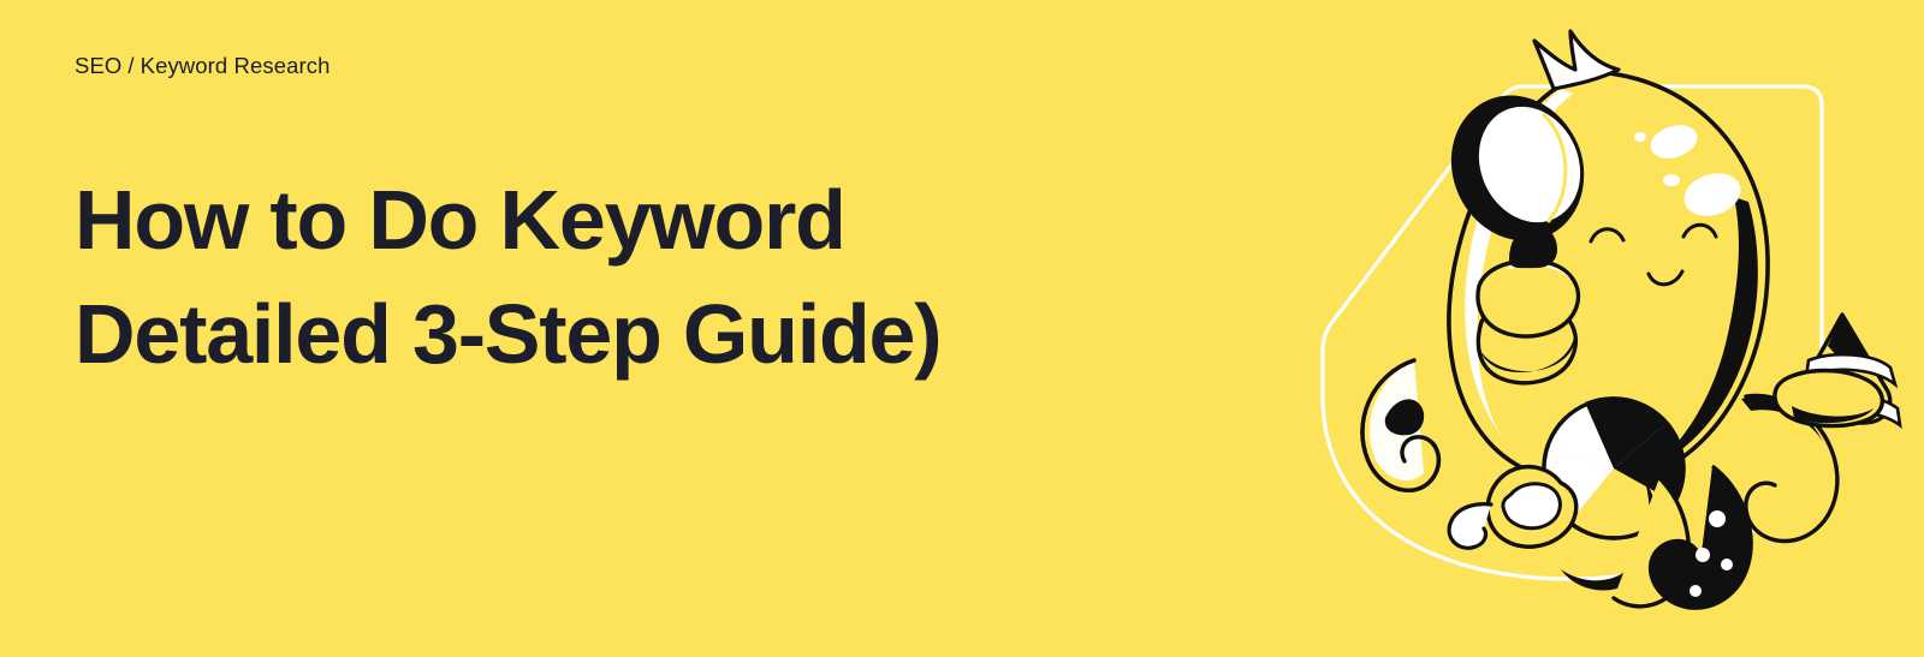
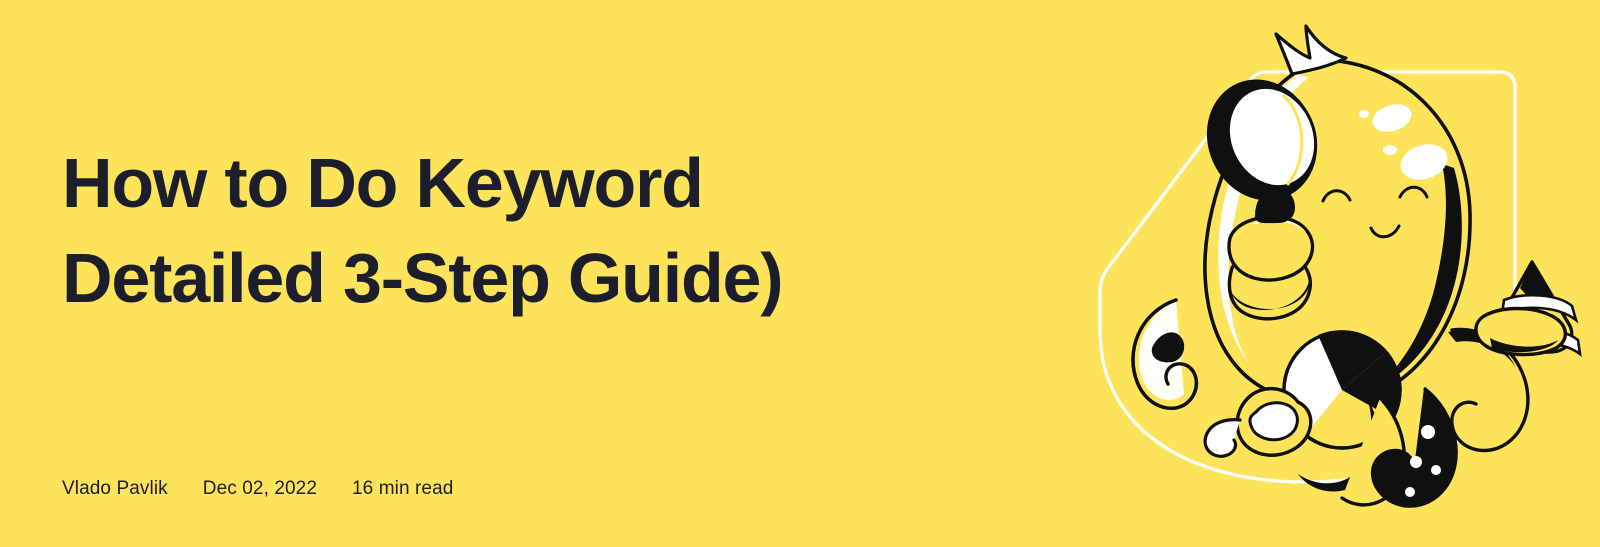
- SEO / Keyword Research
  How to Do Keyword
  Detailed 3-Step Guide)
+ Vlado Pavlik
+ Dec 02, 2022
+ 16 min read
